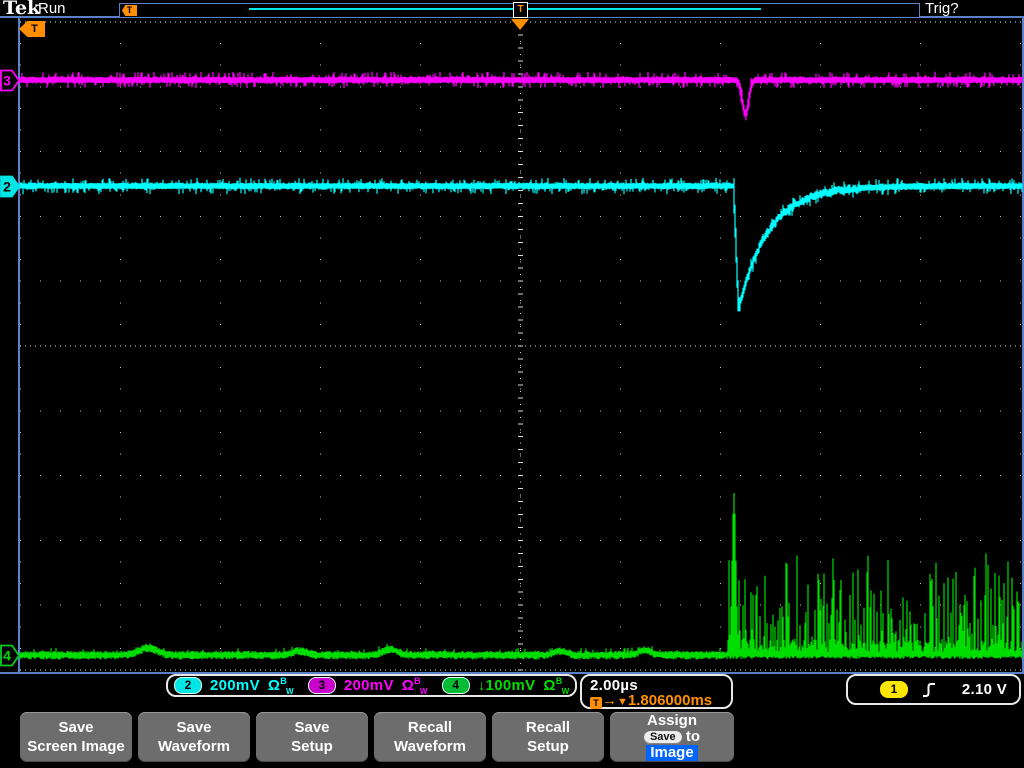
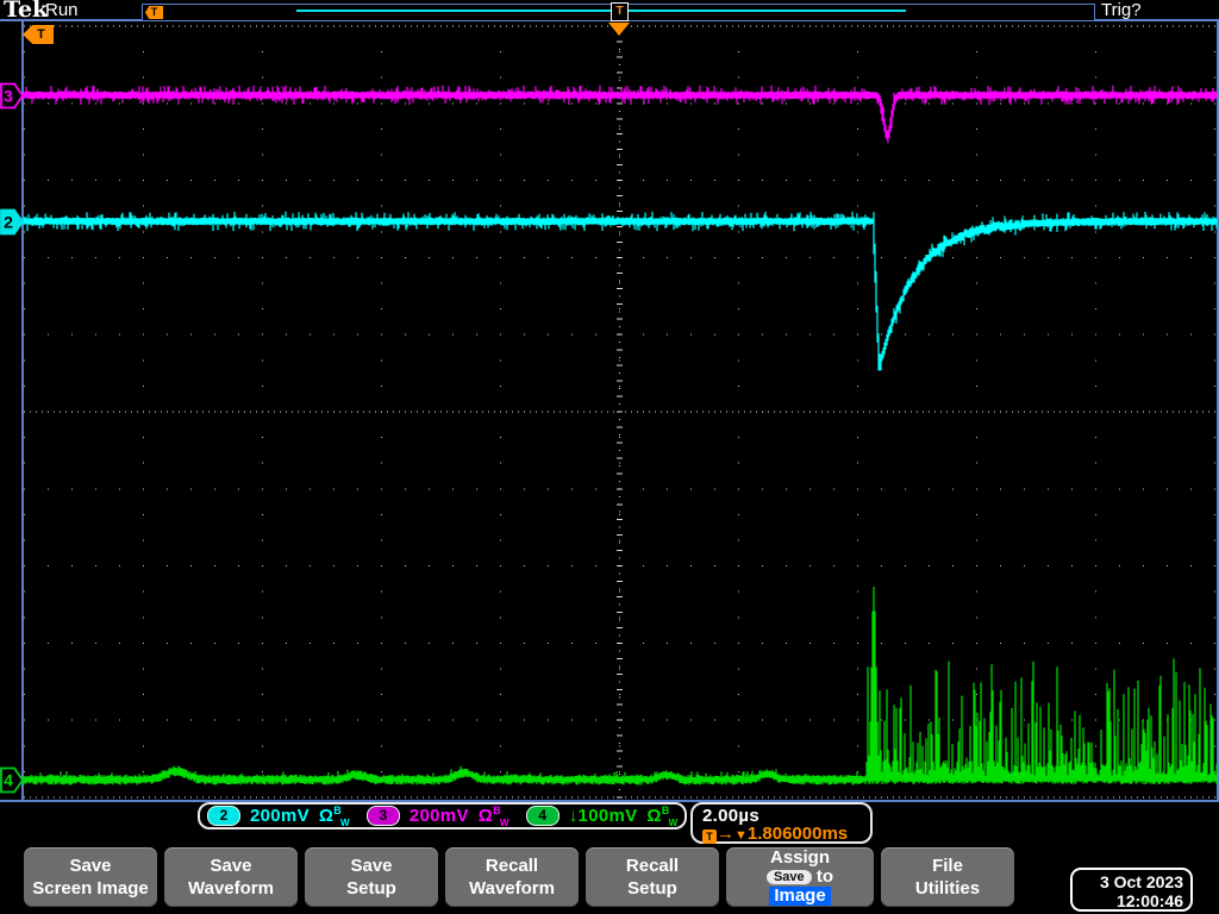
  Tek
  Run
  Trig?
  T
  T
  T
  3
  2
  4
  2
  200mV
  ΩBW
  3
  200mV
  ΩBW
  4
  ↓100mV
  ΩBW
  2.00µs
  T →▼1.806000ms
- 1
- 2.10 V
  Save
  Screen Image
  Save
  Waveform
  Save
  Setup
  Recall
  Waveform
  Recall
  Setup
  Assign
  Save to
  Image
+ File
+ Utilities
+ 3 Oct 2023
+ 12:00:46
